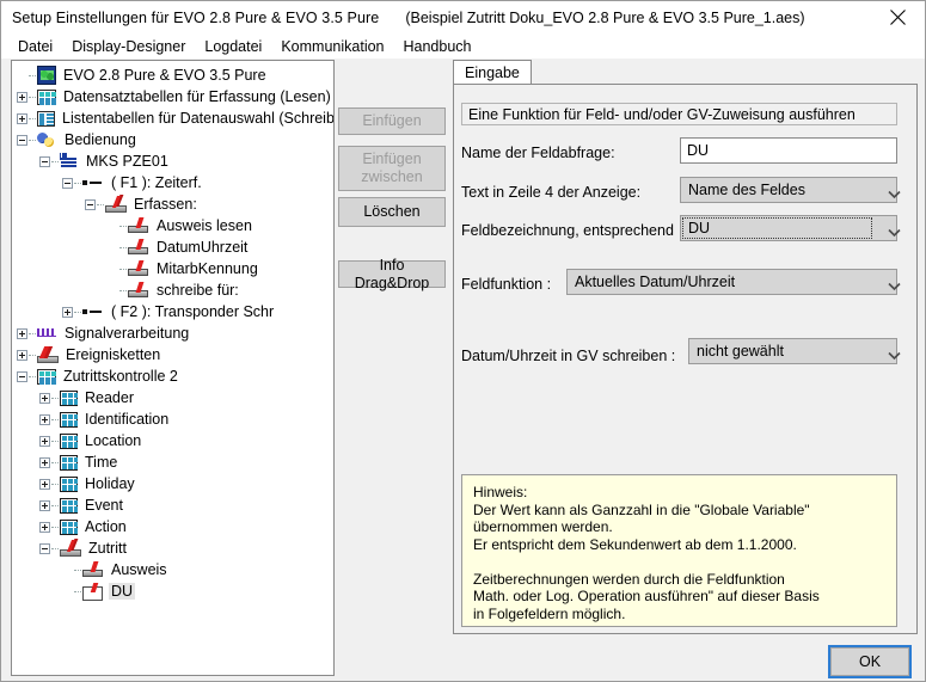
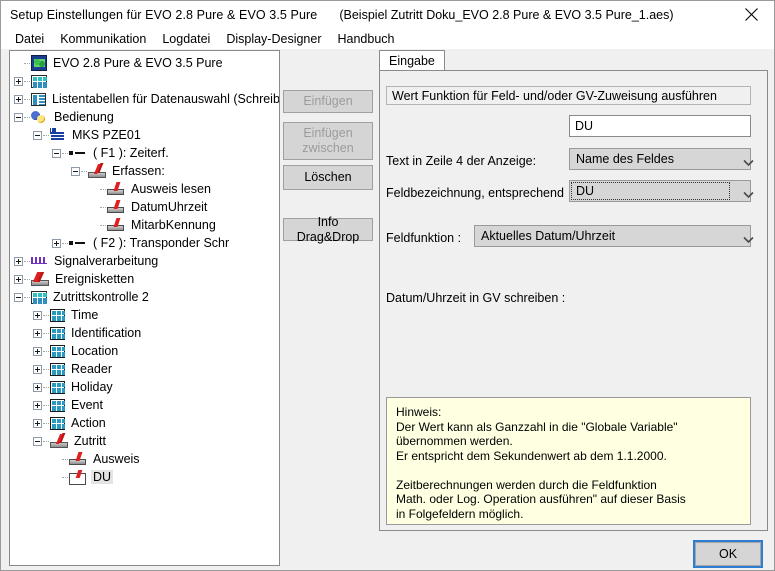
  Setup Einstellungen für EVO 2.8 Pure & EVO 3.5 Pure
  (Beispiel Zutritt Doku_EVO 2.8 Pure & EVO 3.5 Pure_1.aes)
  Datei
- Display-Designer
+ Kommunikation
  Logdatei
- Kommunikation
+ Display-Designer
  Handbuch
  EVO 2.8 Pure & EVO 3.5 Pure
- Datensatztabellen für Erfassung (Lesen)
  Listentabellen für Datenauswahl (Schreib
  Bedienung
  MKS PZE01
  ( F1 ): Zeiterf.
  Erfassen:
  Ausweis lesen
  DatumUhrzeit
  MitarbKennung
- schreibe für:
  ( F2 ): Transponder Schr
  Signalverarbeitung
  Ereignisketten
  Zutrittskontrolle 2
- Reader
+ Time
  Identification
  Location
- Time
+ Reader
  Holiday
  Event
  Action
  Zutritt
  Ausweis
  DU
  Einfügen
  Einfügen
  zwischen
  Löschen
  Info Drag&Drop
  Eingabe
- Eine Funktion für Feld- und/oder GV-Zuweisung ausführen
+ Wert Funktion für Feld- und/oder GV-Zuweisung ausführen
- Name der Feldabfrage:
  DU
  Text in Zeile 4 der Anzeige:
  Name des Feldes
  Feldbezeichnung, entsprechend
  DU
  Feldfunktion :
  Aktuelles Datum/Uhrzeit
  Datum/Uhrzeit in GV schreiben :
- nicht gewählt
  Hinweis:
  Der Wert kann als Ganzzahl in die "Globale Variable"
  übernommen werden.
  Er entspricht dem Sekundenwert ab dem 1.1.2000.
  Zeitberechnungen werden durch die Feldfunktion
  Math. oder Log. Operation ausführen" auf dieser Basis
  in Folgefeldern möglich.
  OK
